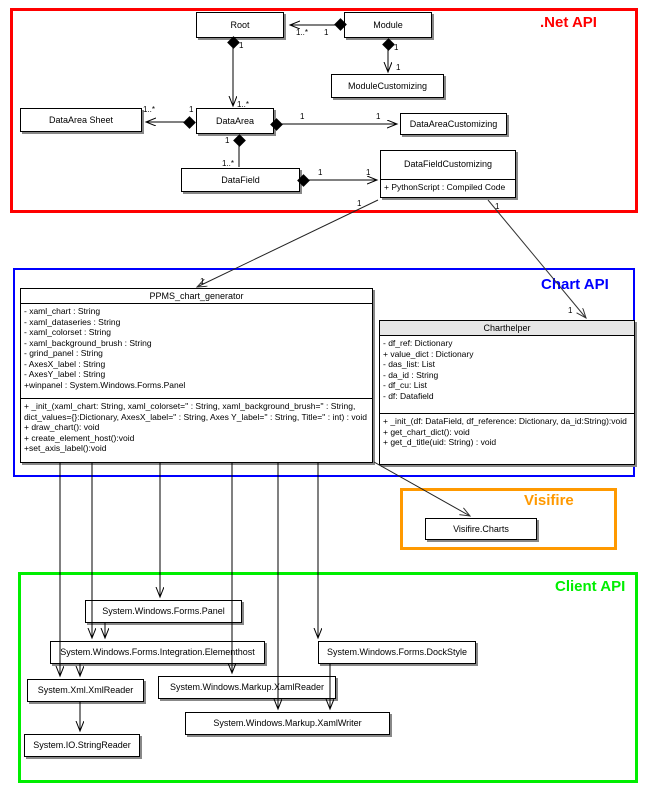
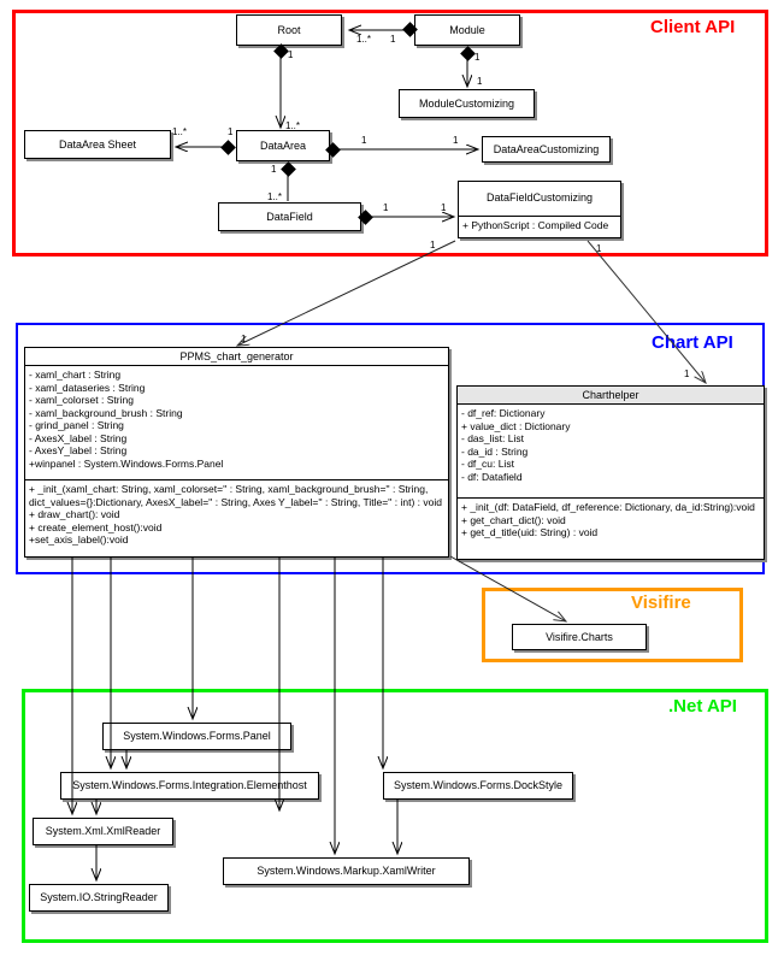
- .Net API
+ Client API
  Chart API
  Visifire
- Client API
+ .Net API
  Root
  Module
  ModuleCustomizing
  DataArea Sheet
  DataArea
  DataAreaCustomizing
  DataField
  DataFieldCustomizing
  + PythonScript : Compiled Code
  PPMS_chart_generator
  - xaml_chart : String
  - xaml_dataseries : String
  - xaml_colorset : String
  - xaml_background_brush : String
  - grind_panel : String
  - AxesX_label : String
  - AxesY_label : String
  +winpanel : System.Windows.Forms.Panel
  + _init_(xaml_chart: String, xaml_colorset='' : String, xaml_background_brush='' : String, dict_values={}:Dictionary, AxesX_label='' : String, Axes Y_label='' : String, Title='' : int) : void
  + draw_chart(): void
  + create_element_host():void
  +set_axis_label():void
  Charthelper
  - df_ref: Dictionary
  + value_dict : Dictionary
  - das_list: List
  - da_id : String
  - df_cu: List
  - df: Datafield
  + _init_(df: DataField, df_reference: Dictionary, da_id:String):void
  + get_chart_dict(): void
  + get_d_title(uid: String) : void
  Visifire.Charts
  System.Windows.Forms.Panel
  System.Windows.Forms.Integration.Elementhost
  System.Windows.Forms.DockStyle
  System.Xml.XmlReader
- System.Windows.Markup.XamlReader
  System.Windows.Markup.XamlWriter
  System.IO.StringReader
  1..*
  1
  1
  1..*
  1
  1
  1..*
  1
  1
  1
  1
  1..*
  1
  1
  1
  1
  1
  1
